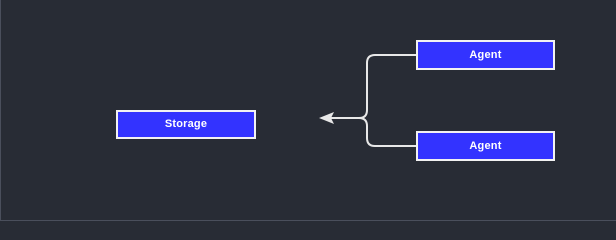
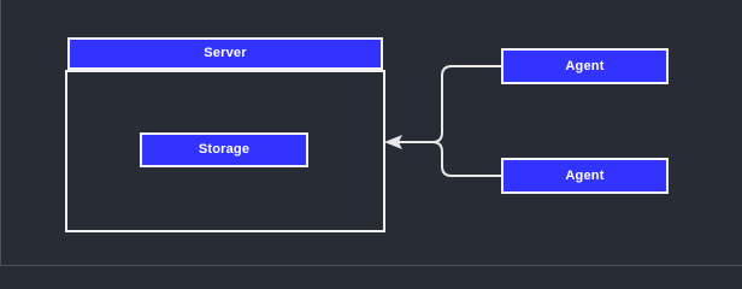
+ Server
  Storage
  Agent
  Agent
